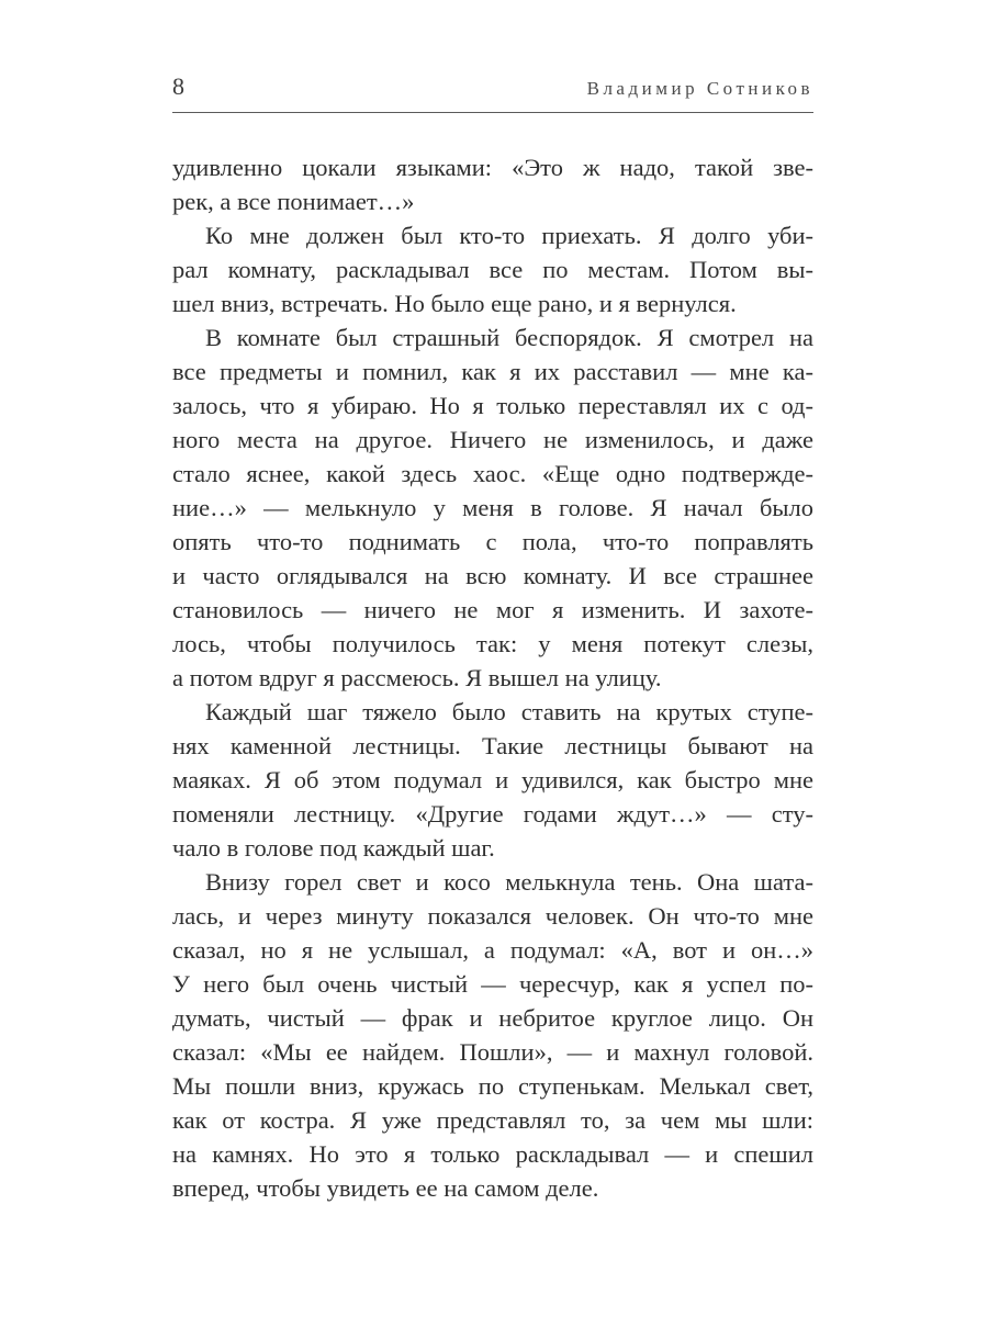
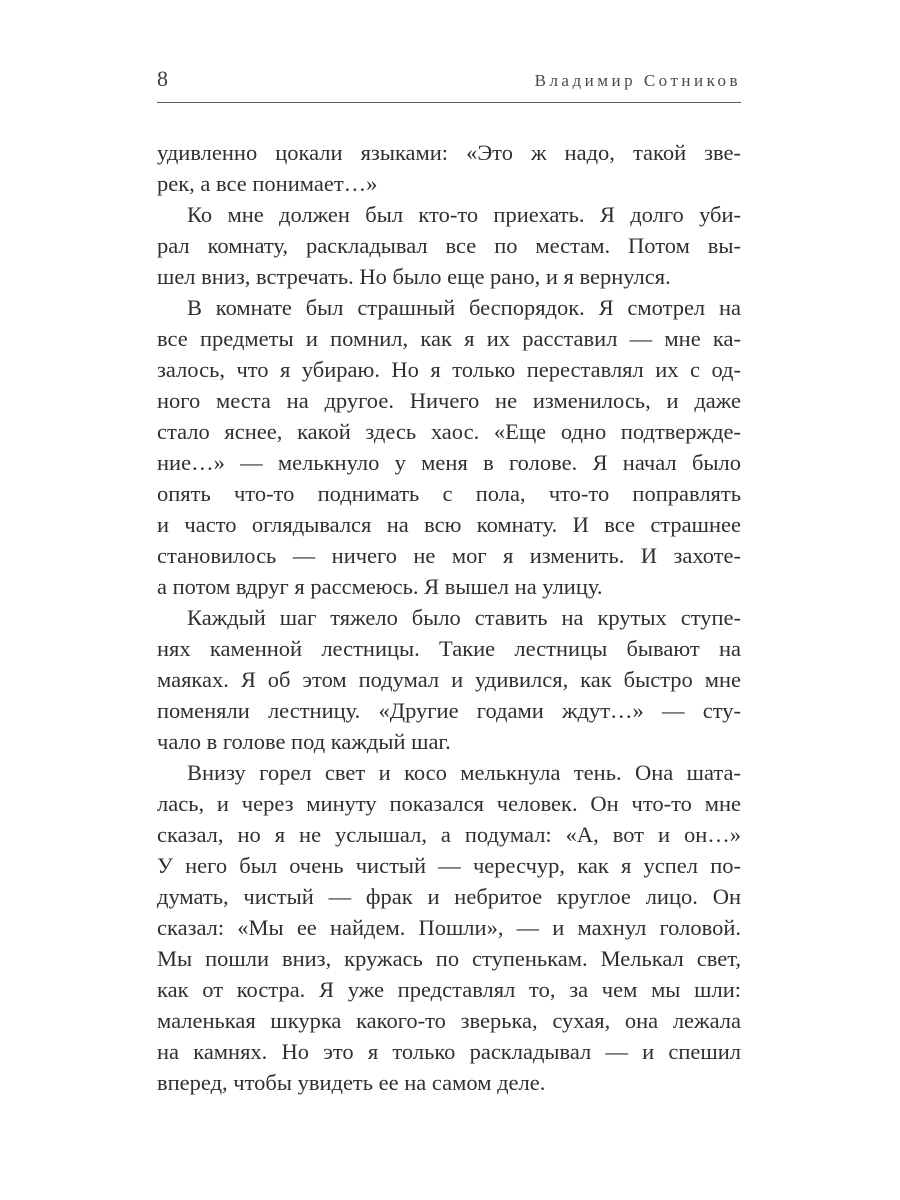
  8
  Владимир Сотников
  удивленно цокали языками: «Это ж надо, такой зве-
  рек, а все понимает…»
  Ко мне должен был кто-то приехать. Я долго уби-
  рал комнату, раскладывал все по местам. Потом вы-
  шел вниз, встречать. Но было еще рано, и я вернулся.
  В комнате был страшный беспорядок. Я смотрел на
  все предметы и помнил, как я их расставил — мне ка-
  залось, что я убираю. Но я только переставлял их с од-
  ного места на другое. Ничего не изменилось, и даже
  стало яснее, какой здесь хаос. «Еще одно подтвержде-
  ние…» — мелькнуло у меня в голове. Я начал было
  опять что-то поднимать с пола, что-то поправлять
  и часто оглядывался на всю комнату. И все страшнее
  становилось — ничего не мог я изменить. И захоте-
- лось, чтобы получилось так: у меня потекут слезы,
  а потом вдруг я рассмеюсь. Я вышел на улицу.
  Каждый шаг тяжело было ставить на крутых ступе-
  нях каменной лестницы. Такие лестницы бывают на
  маяках. Я об этом подумал и удивился, как быстро мне
  поменяли лестницу. «Другие годами ждут…» — сту-
  чало в голове под каждый шаг.
  Внизу горел свет и косо мелькнула тень. Она шата-
  лась, и через минуту показался человек. Он что-то мне
  сказал, но я не услышал, а подумал: «А, вот и он…»
  У него был очень чистый — чересчур, как я успел по-
  думать, чистый — фрак и небритое круглое лицо. Он
  сказал: «Мы ее найдем. Пошли», — и махнул головой.
  Мы пошли вниз, кружась по ступенькам. Мелькал свет,
  как от костра. Я уже представлял то, за чем мы шли:
+ маленькая шкурка какого-то зверька, сухая, она лежала
  на камнях. Но это я только раскладывал — и спешил
  вперед, чтобы увидеть ее на самом деле.
